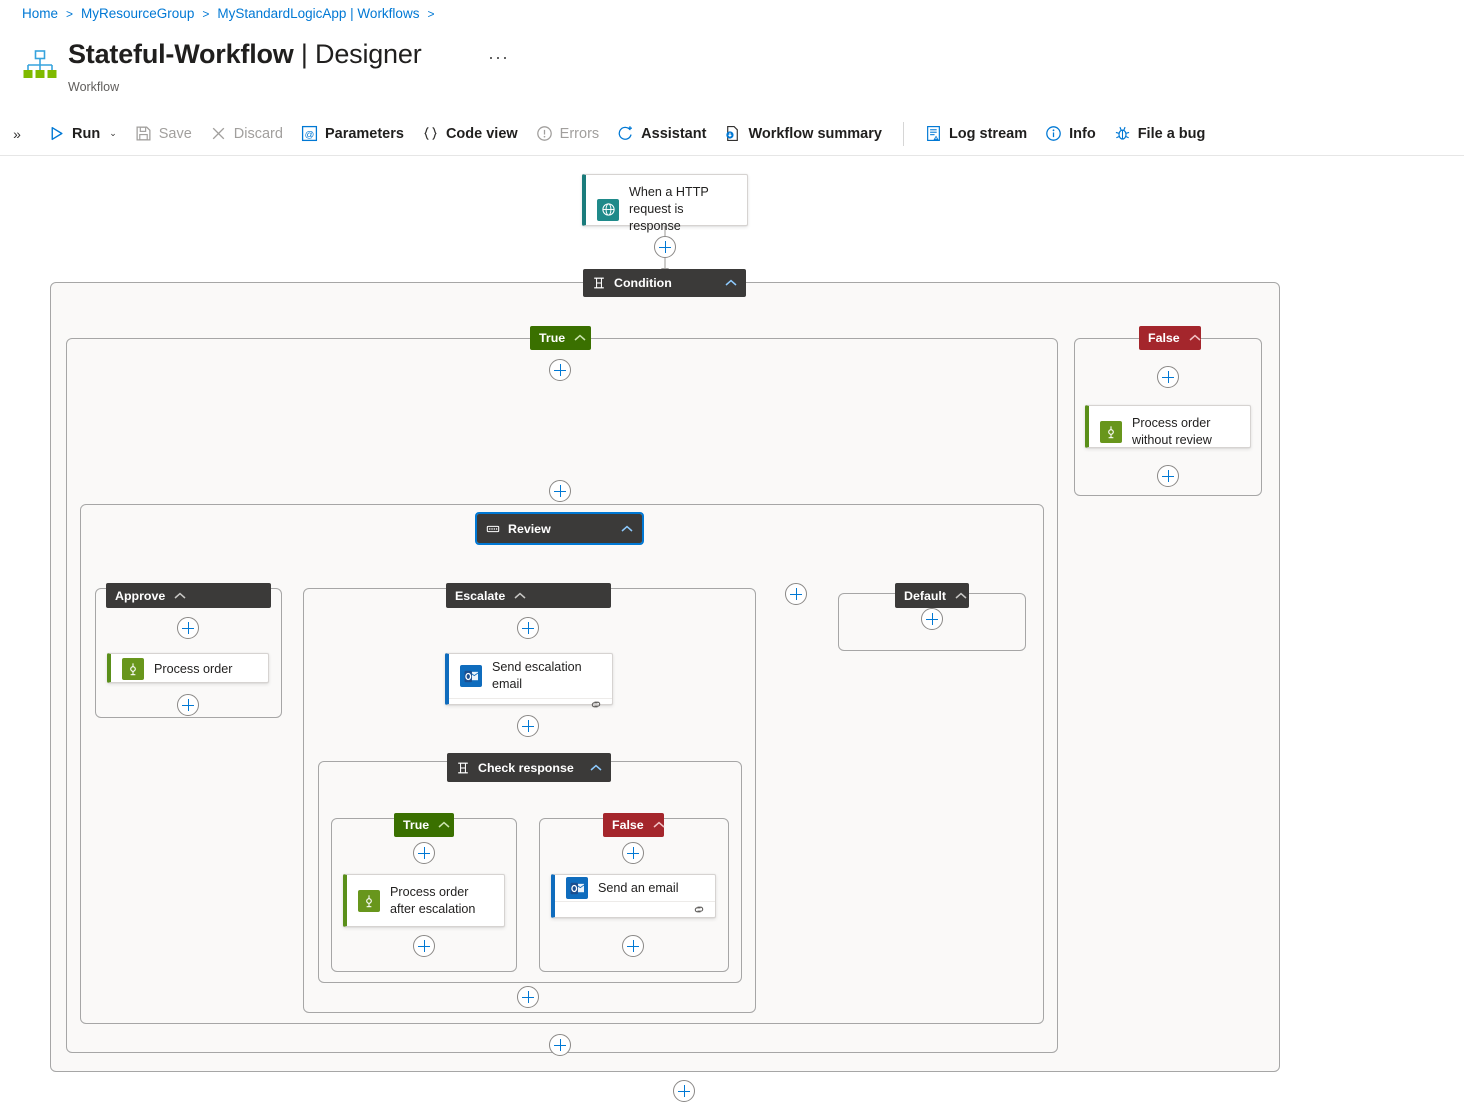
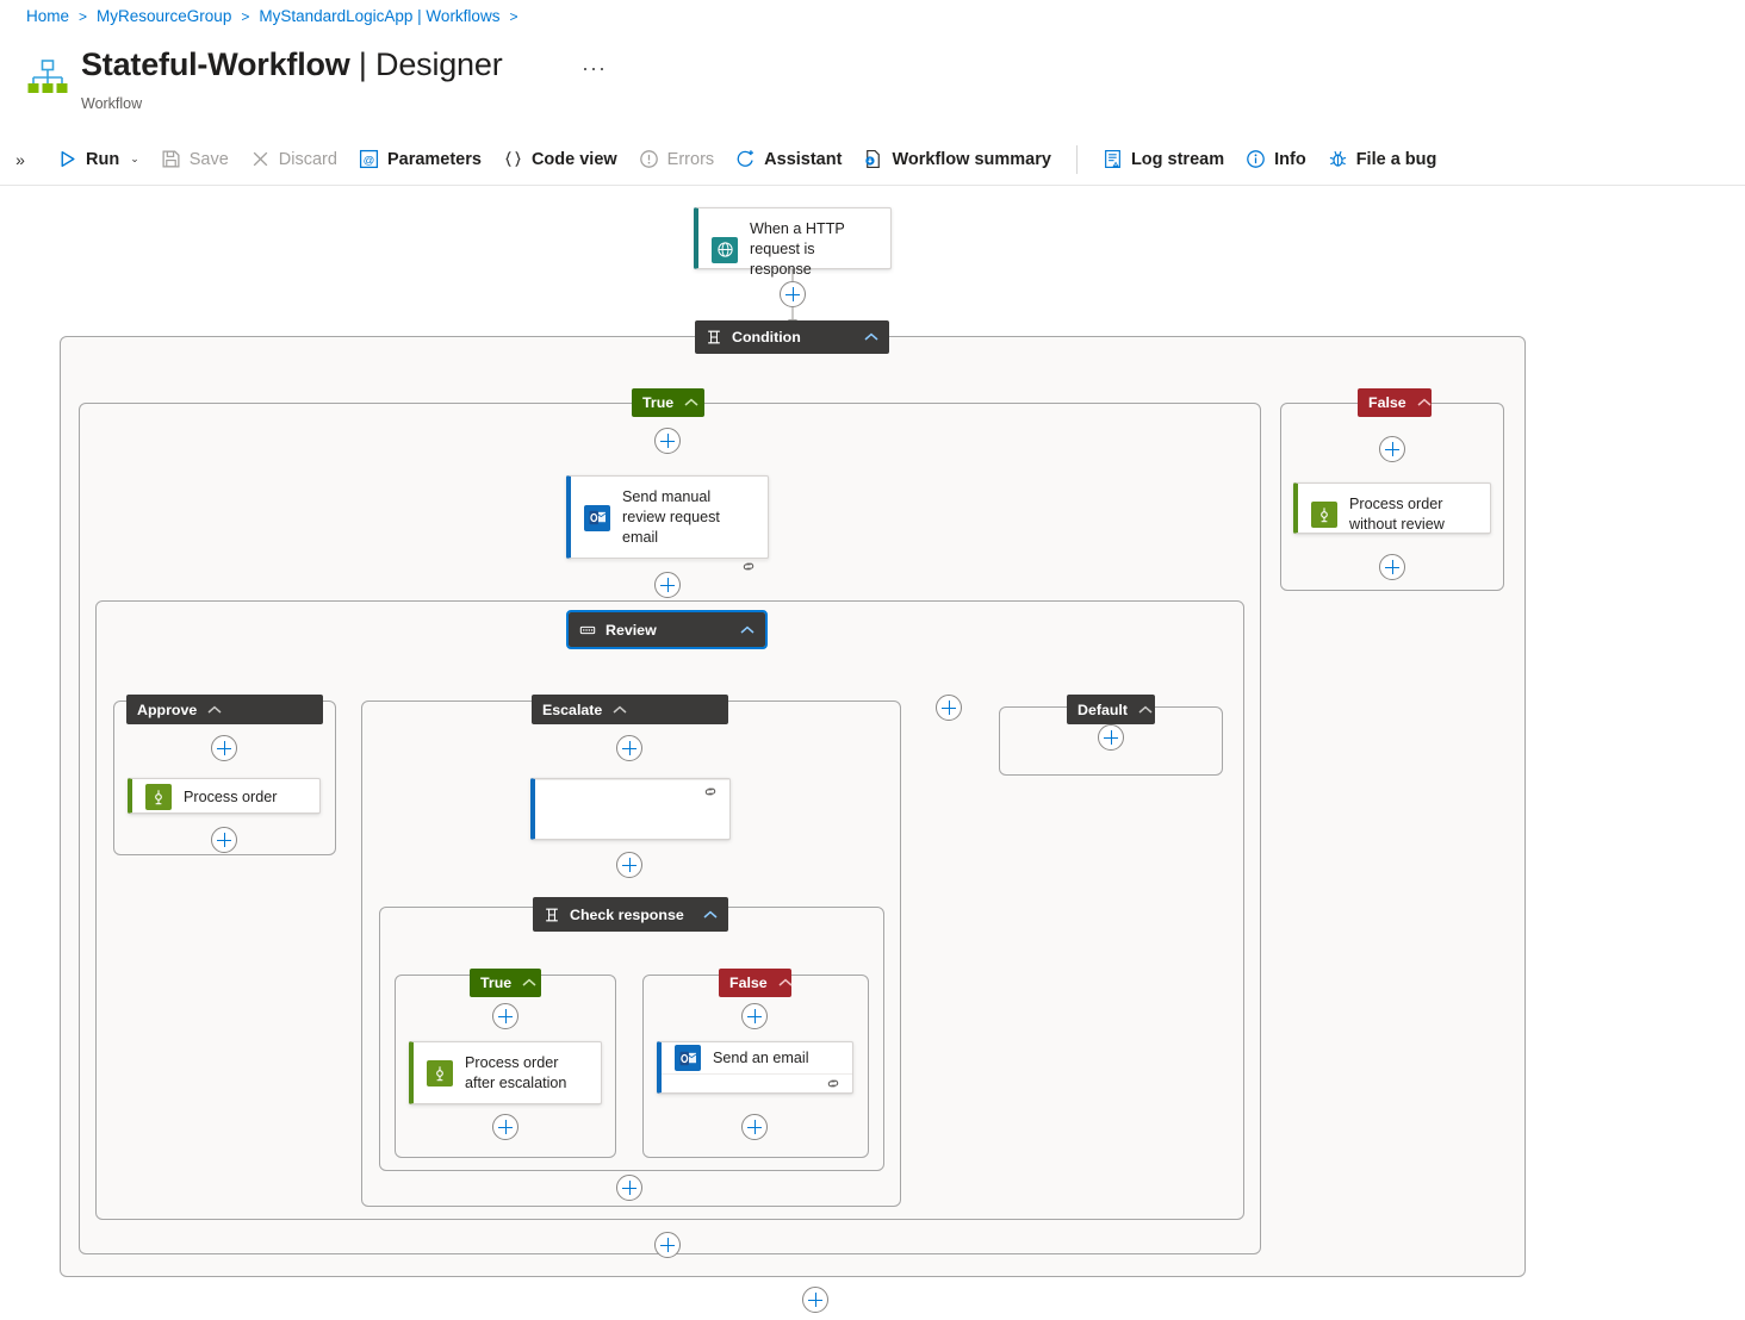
  Home
  >
  MyResourceGroup
  >
  MyStandardLogicApp | Workflows
  >
  Stateful-Workflow | Designer
  ···
  Workflow
  »
  Run
  ⌄
  Save
  Discard
  @
  Parameters
  Code view
  Errors
  Assistant
  Workflow summary
  Log stream
  Info
  File a bug
  When a HTTP request is response
  Condition
  True
  False
+ Send manual review request email
  Process order without review
  Review
  Approve
  Process order
  Escalate
- Send escalation email
  Default
  Check response
  True
  Process order after escalation
  False
  Send an email
